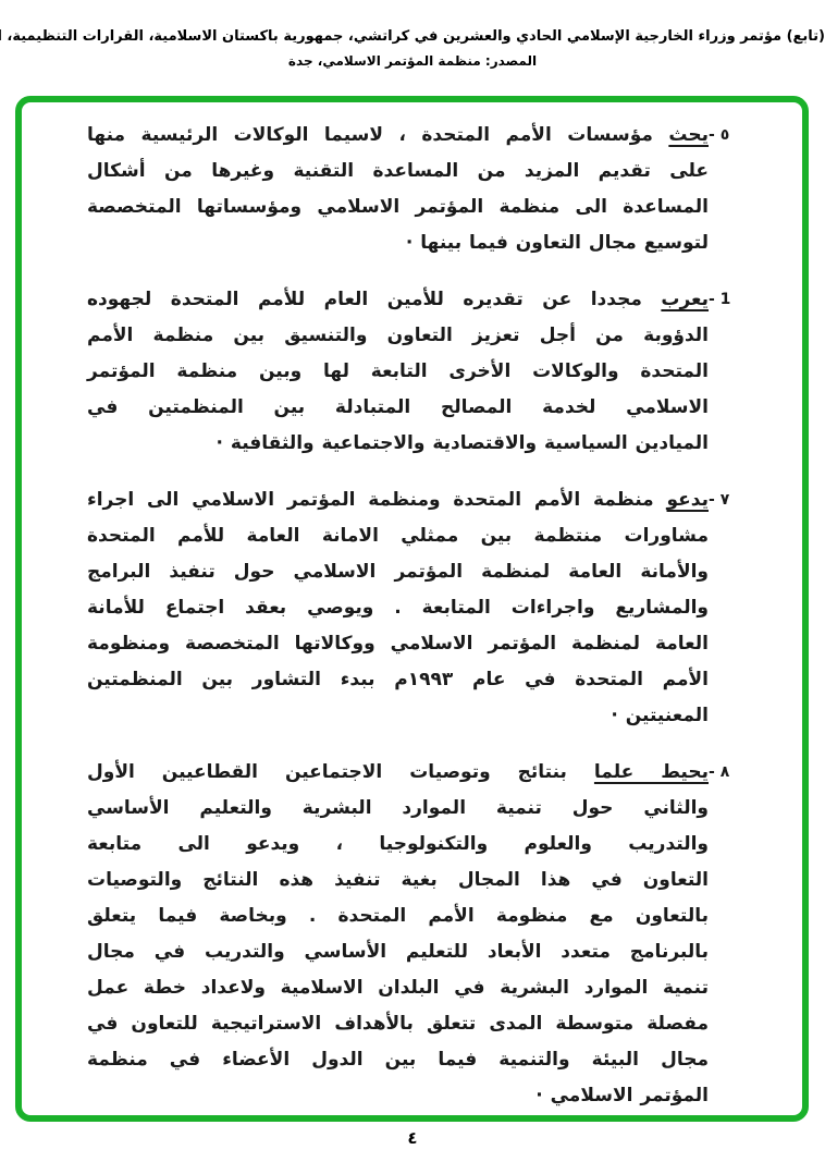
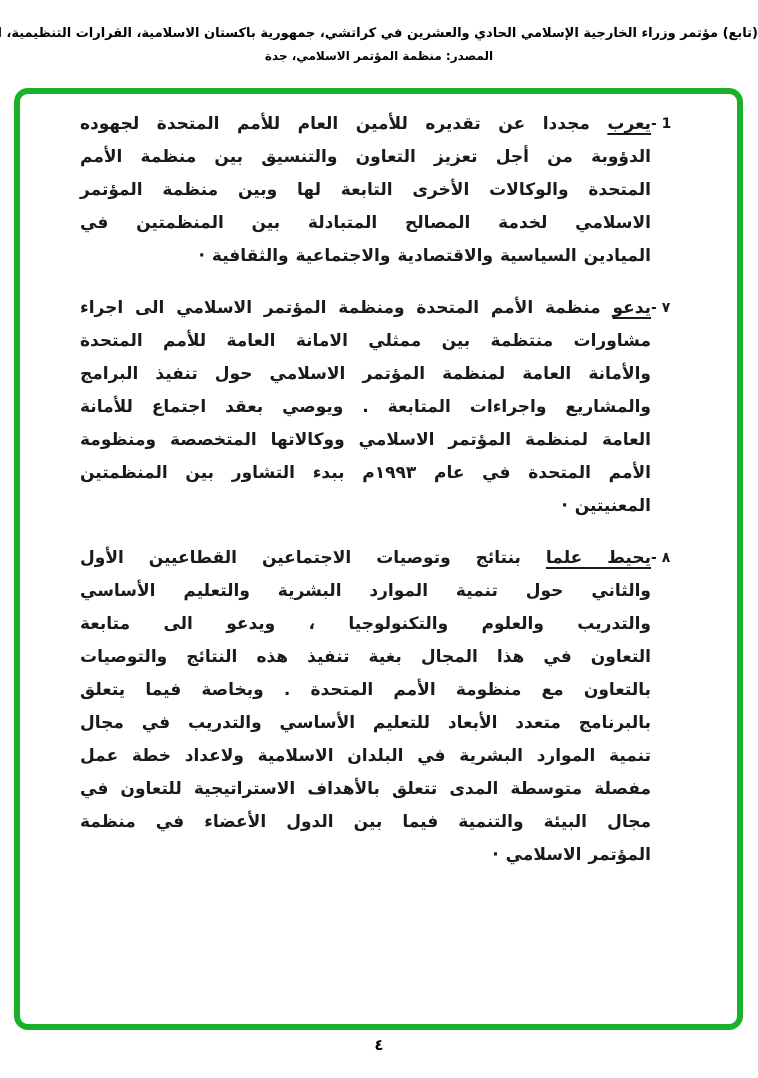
  (تابع) مؤتمر وزراء الخارجية الإسلامي الحادي والعشرين في كراتشي، جمهورية باكستان الاسلامية، القرارات التنظيمية،
  المصدر: منظمة المؤتمر الاسلامي، جدة
- - ٥
- يحث مؤسسات الأمم المتحدة ، لاسيما الوكالات الرئيسية منها
- على تقديم المزيد من المساعدة التقنية وغيرها من أشكال
- المساعدة الى منظمة المؤتمر الاسلامي ومؤسساتها المتخصصة
- لتوسيع مجال التعاون فيما بينها ·
  - 1
  يعرب مجددا عن تقديره للأمين العام للأمم المتحدة لجهوده
  الدؤوبة من أجل تعزيز التعاون والتنسيق بين منظمة الأمم
  المتحدة والوكالات الأخرى التابعة لها وبين منظمة المؤتمر
  الاسلامي لخدمة المصالح المتبادلة بين المنظمتين في
  الميادين السياسية والاقتصادية والاجتماعية والثقافية ·
  - ٧
  يدعو منظمة الأمم المتحدة ومنظمة المؤتمر الاسلامي الى اجراء
  مشاورات منتظمة بين ممثلي الامانة العامة للأمم المتحدة
  والأمانة العامة لمنظمة المؤتمر الاسلامي حول تنفيذ البرامج
  والمشاريع واجراءات المتابعة . ويوصي بعقد اجتماع للأمانة
  العامة لمنظمة المؤتمر الاسلامي ووكالاتها المتخصصة ومنظومة
  الأمم المتحدة في عام ١٩٩٣م ببدء التشاور بين المنظمتين
  المعنيتين ·
  - ٨
  يحيط علما بنتائج وتوصيات الاجتماعين القطاعيين الأول
  والثاني حول تنمية الموارد البشرية والتعليم الأساسي
  والتدريب والعلوم والتكنولوجيا ، ويدعو الى متابعة
  التعاون في هذا المجال بغية تنفيذ هذه النتائج والتوصيات
  بالتعاون مع منظومة الأمم المتحدة . وبخاصة فيما يتعلق
  بالبرنامج متعدد الأبعاد للتعليم الأساسي والتدريب في مجال
  تنمية الموارد البشرية في البلدان الاسلامية ولاعداد خطة عمل
  مفصلة متوسطة المدى تتعلق بالأهداف الاستراتيجية للتعاون في
  مجال البيئة والتنمية فيما بين الدول الأعضاء في منظمة
  المؤتمر الاسلامي ·
  ٤
